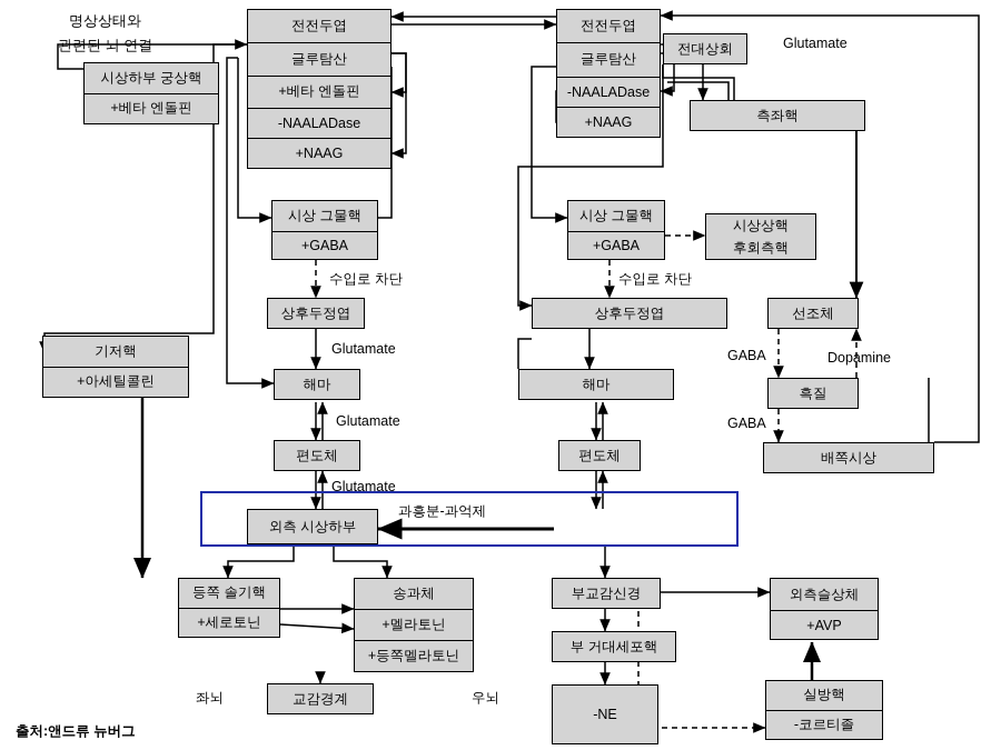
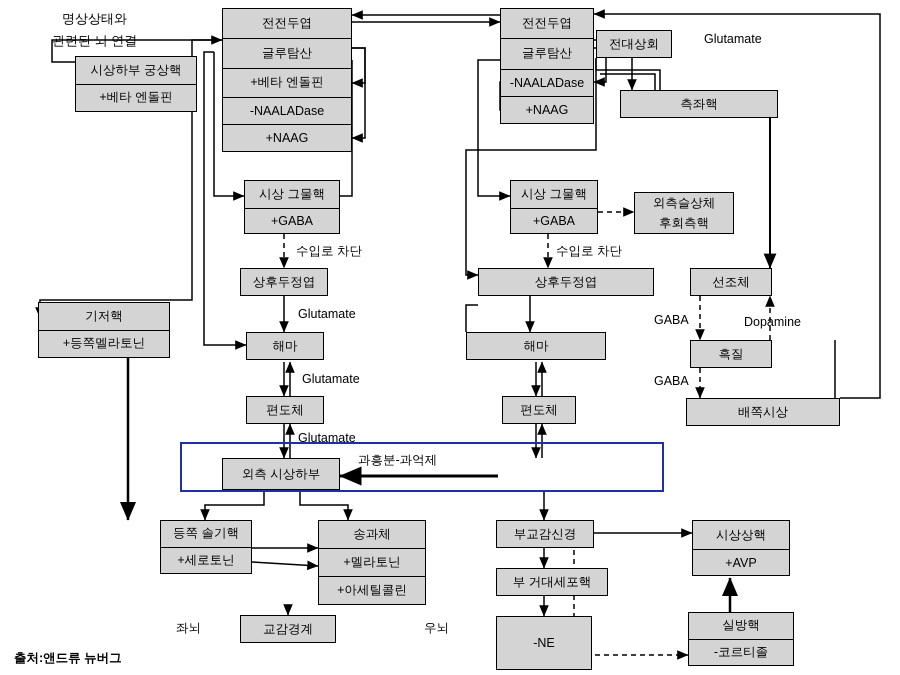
  명상상태와
  관련된 뇌 연결
  시상하부 궁상핵
  +베타 엔돌핀
  전전두엽
  글루탐산
  +베타 엔돌핀
  -NAALADase
  +NAAG
  전전두엽
  글루탐산
  -NAALADase
  +NAAG
  전대상회
  측좌핵
  시상 그물핵
  +GABA
  시상 그물핵
  +GABA
- 시상상핵
+ 외측슬상체
  후회측핵
  기저핵
- +아세틸콜린
+ +등쪽멜라토닌
  상후두정엽
  상후두정엽
  선조체
  흑질
  배쪽시상
  해마
  해마
  편도체
  편도체
  외측 시상하부
  등쪽 솔기핵
  +세로토닌
  송과체
  +멜라토닌
- +등쪽멜라토닌
+ +아세틸콜린
  부교감신경
- 외측슬상체
+ 시상상핵
  +AVP
  부 거대세포핵
  실방핵
  -코르티졸
  -NE
  교감경계
  Glutamate
  수입로 차단
  수입로 차단
  Glutamate
  Glutamate
  Glutamate
  GABA
  GABA
  Dopamine
  과흥분-과억제
  좌뇌
  우뇌
  출처:앤드류 뉴버그
